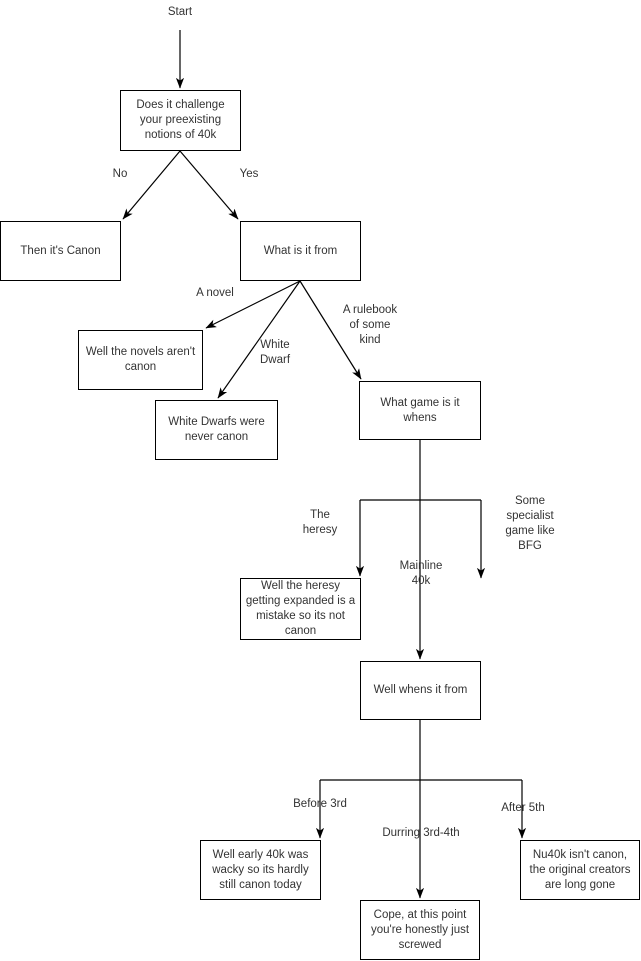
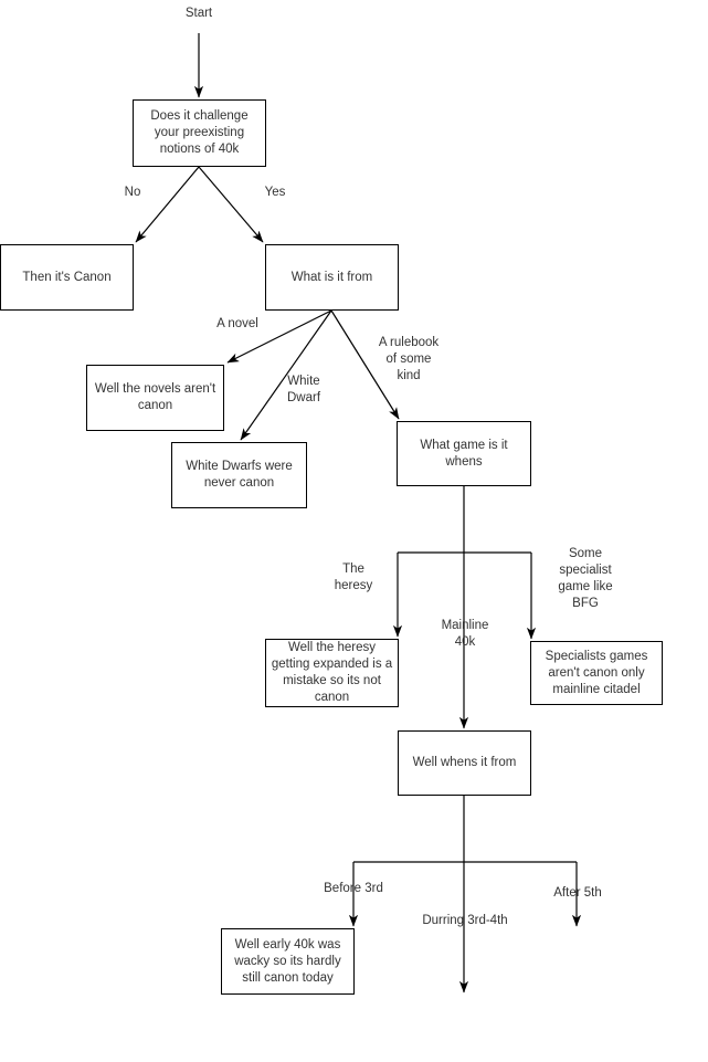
  Start
  Does it challenge your preexisting notions of 40k
  Then it's Canon
  What is it from
  Well the novels aren't canon
  White Dwarfs were never canon
  What game is it whens
  Well the heresy getting expanded is a mistake so its not canon
+ Specialists games aren't canon only mainline citadel
  Well whens it from
  Well early 40k was wacky so its hardly still canon today
- Cope, at this point you're honestly just screwed
- Nu40k isn't canon, the original creators are long gone
  No
  Yes
  A novel
  White
  Dwarf
  A rulebook
  of some
  kind
  The
  heresy
  Mainline
  40k
  Some
  specialist
  game like
  BFG
  Before 3rd
  Durring 3rd-4th
  After 5th
